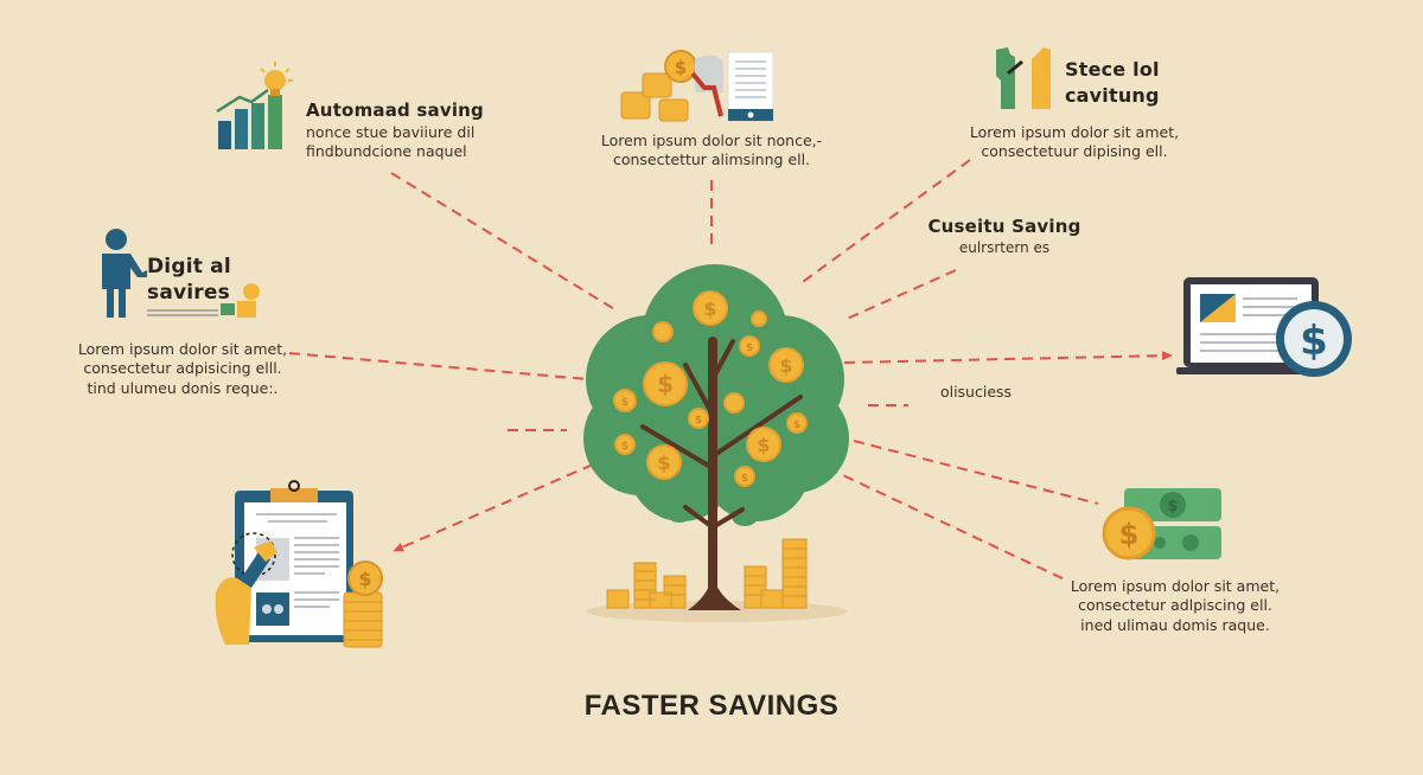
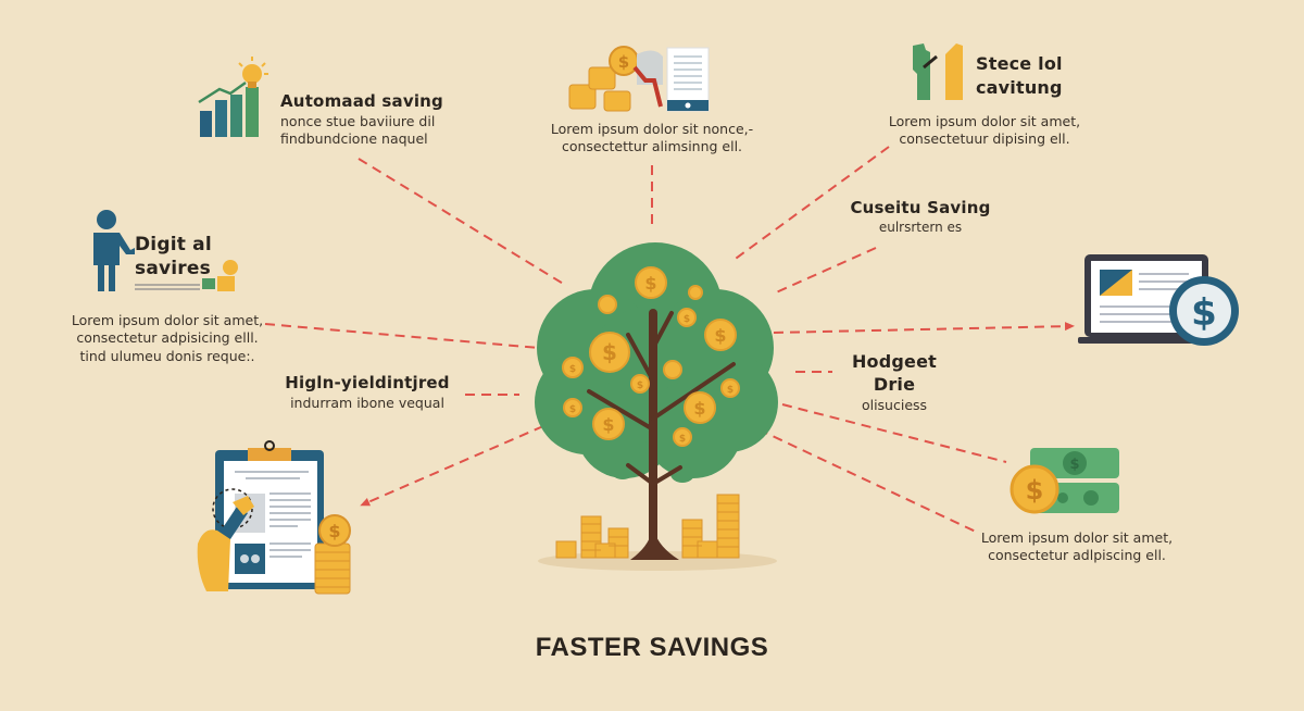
  $
  $
  $
  $
  $
  $
  $
  $
  $
  $
  $
  Automaad saving
  nonce stue baviiure dil
  findbundcione naquel
  $
  Lorem ipsum dolor sit nonce,-
  consectettur alimsinng ell.
  Stece lol
  cavitung
  Lorem ipsum dolor sit amet,
  consectetuur dipising ell.
  Cuseitu Saving
  eulrsrtern es
  Digit al
  savires
  Lorem ipsum dolor sit amet,
  consectetur adpisicing elll.
  tind ulumeu donis reque:.
+ Higln-yieldintjred
+ indurram ibone vequal
  $
+ Hodgeet Drie
  olisuciess
  $
  $
  $
  Lorem ipsum dolor sit amet,
  consectetur adlpiscing ell.
- ined ulimau domis raque.
  FASTER SAVINGS
